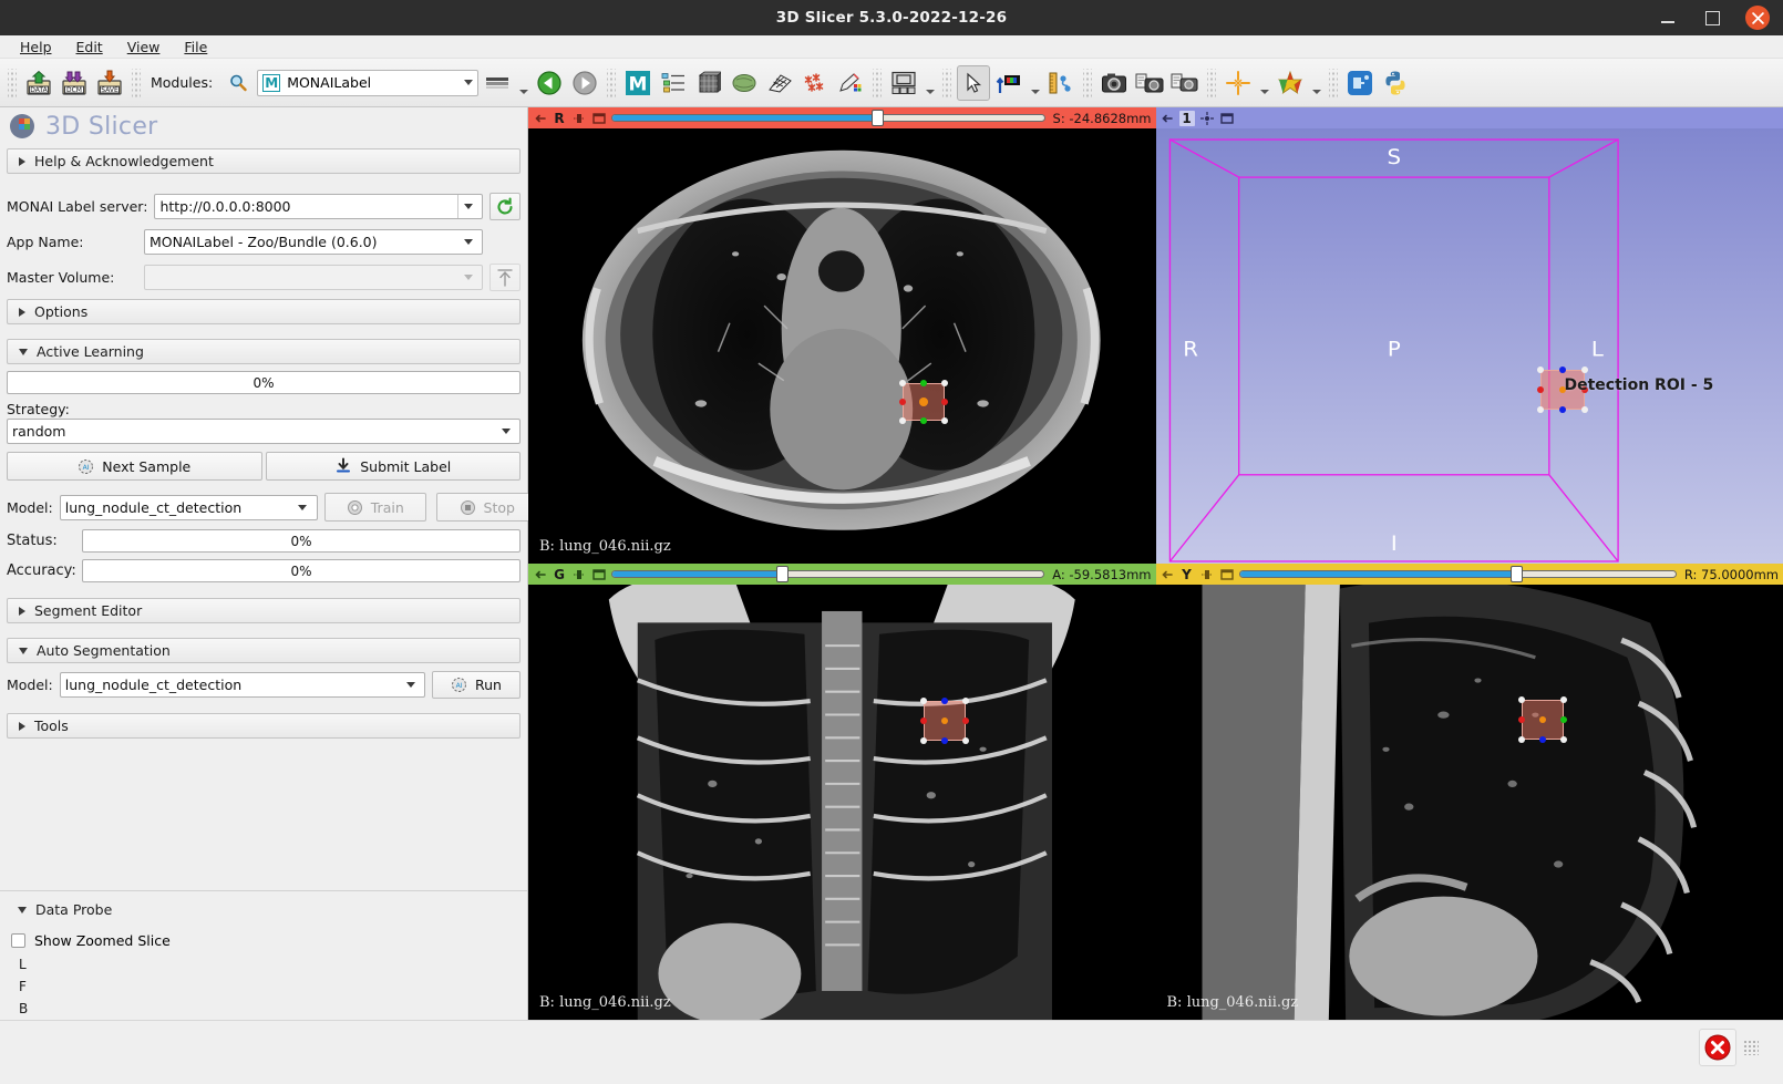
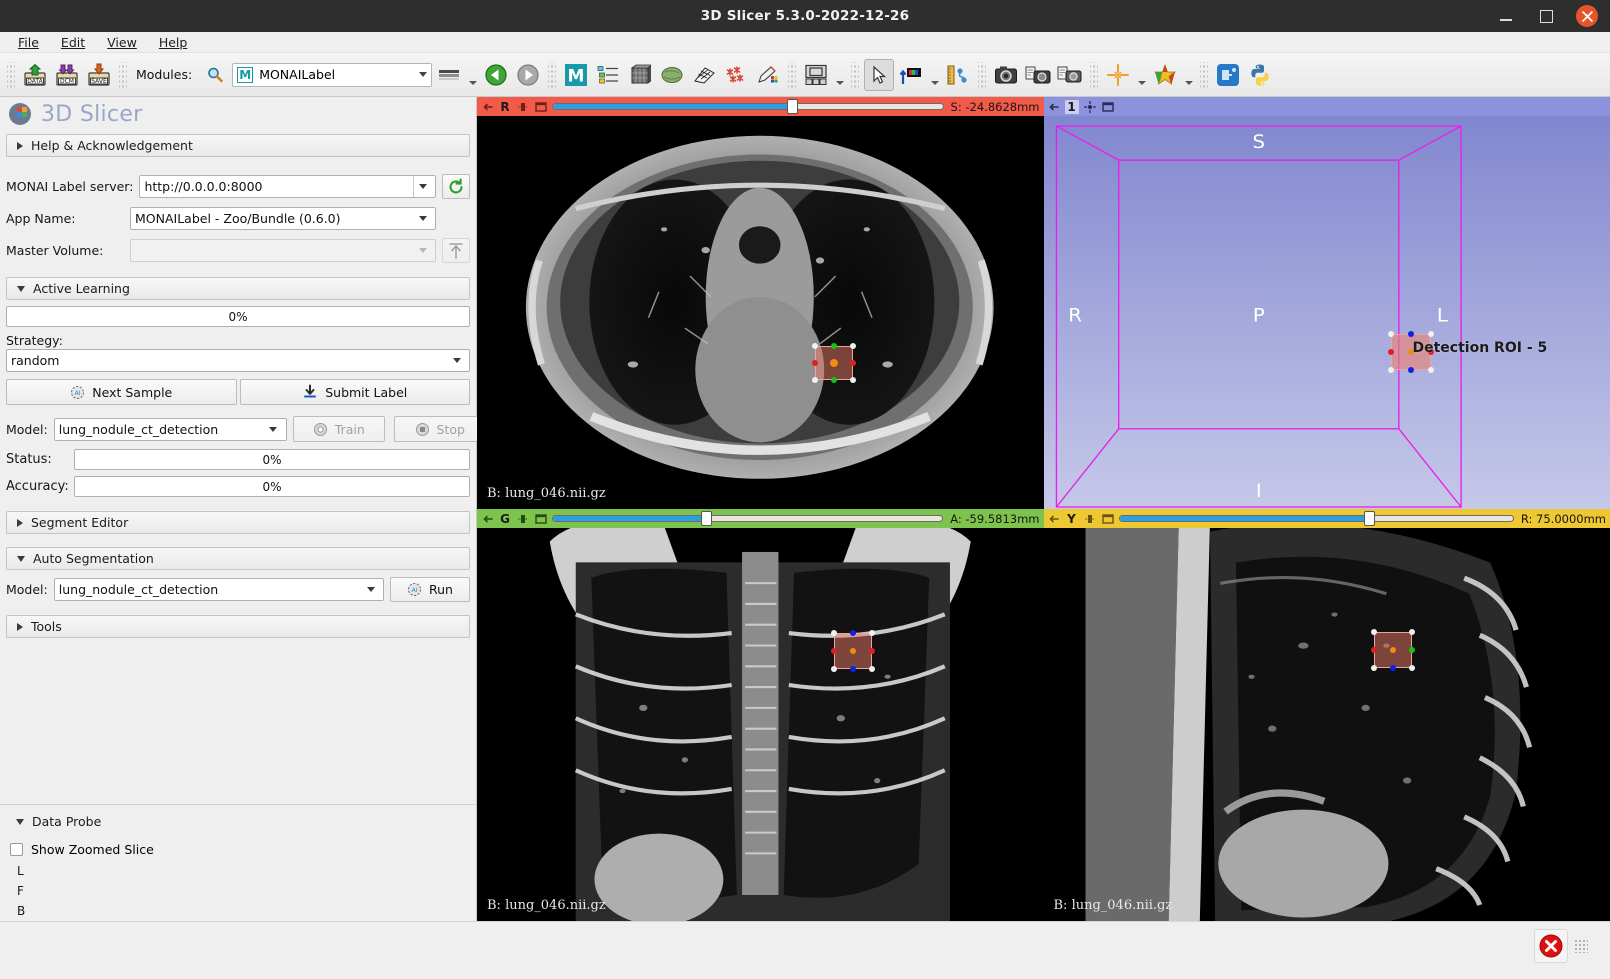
  3D Slicer 5.3.0-2022-12-26
- Help
+ File
  Edit
  View
- File
+ Help
  Modules:
  M
  MONAILabel
  M
  3D Slicer
  Help & Acknowledgement
  MONAI Label server:
  http://0.0.0.0:8000
  App Name:
  MONAILabel - Zoo/Bundle (0.6.0)
  Master Volume:
- Options
  Active Learning
  0%
  Strategy:
  random
  Next Sample
  Submit Label
  Model:
  lung_nodule_ct_detection
  Train
  Stop
  Status:
  0%
  Accuracy:
  0%
  Segment Editor
  Auto Segmentation
  Model:
  lung_nodule_ct_detection
  Run
  Tools
  Data Probe
  Show Zoomed Slice
  L
  F
  B
  R
  S: -24.8628mm
  B: lung_046.nii.gz
  1
  S
  I
  R
  L
  P
  Detection ROI - 5
  G
  A: -59.5813mm
  B: lung_046.nii.gz
  Y
  R: 75.0000mm
  B: lung_046.nii.gz
